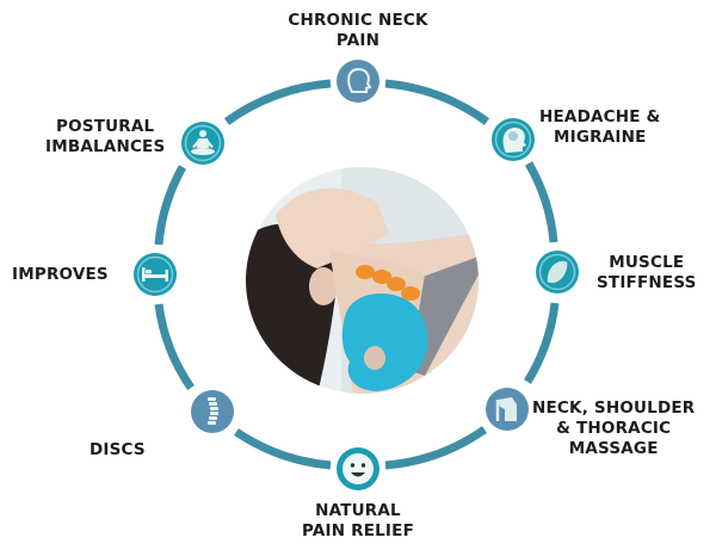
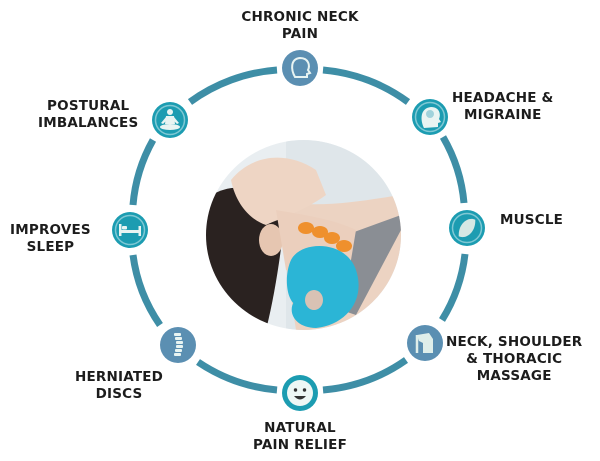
  CHRONIC NECK
  PAIN
  HEADACHE &
  MIGRAINE
  MUSCLE
- STIFFNESS
  NECK, SHOULDER
  & THORACIC
  MASSAGE
  NATURAL
  PAIN RELIEF
+ HERNIATED
  DISCS
  IMPROVES
+ SLEEP
  POSTURAL
  IMBALANCES
